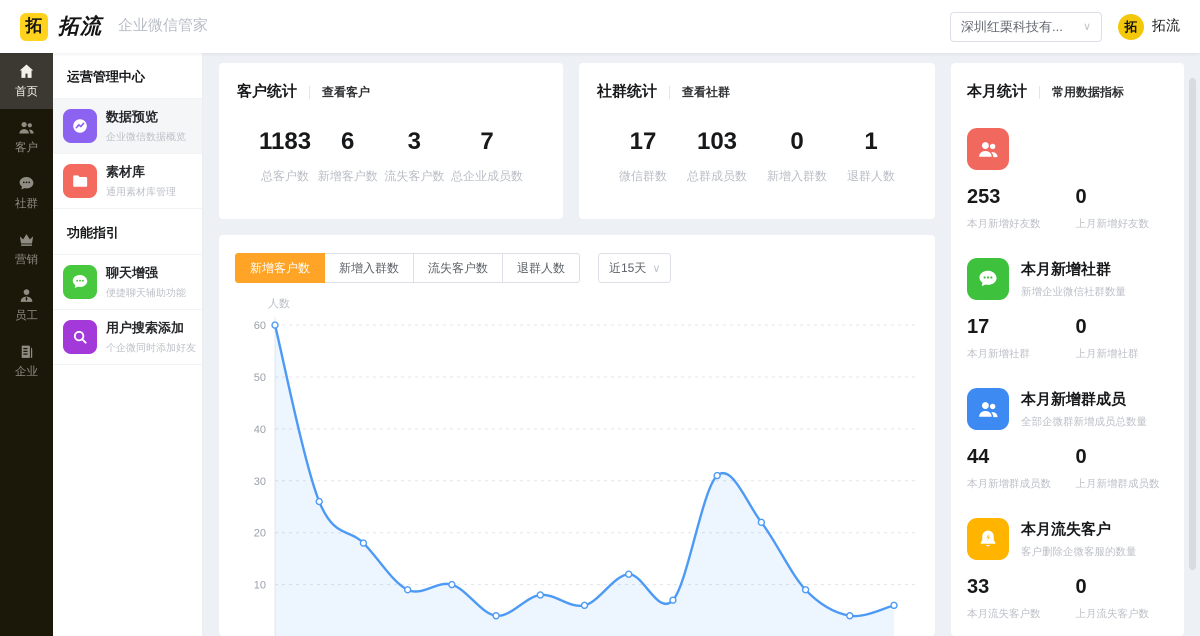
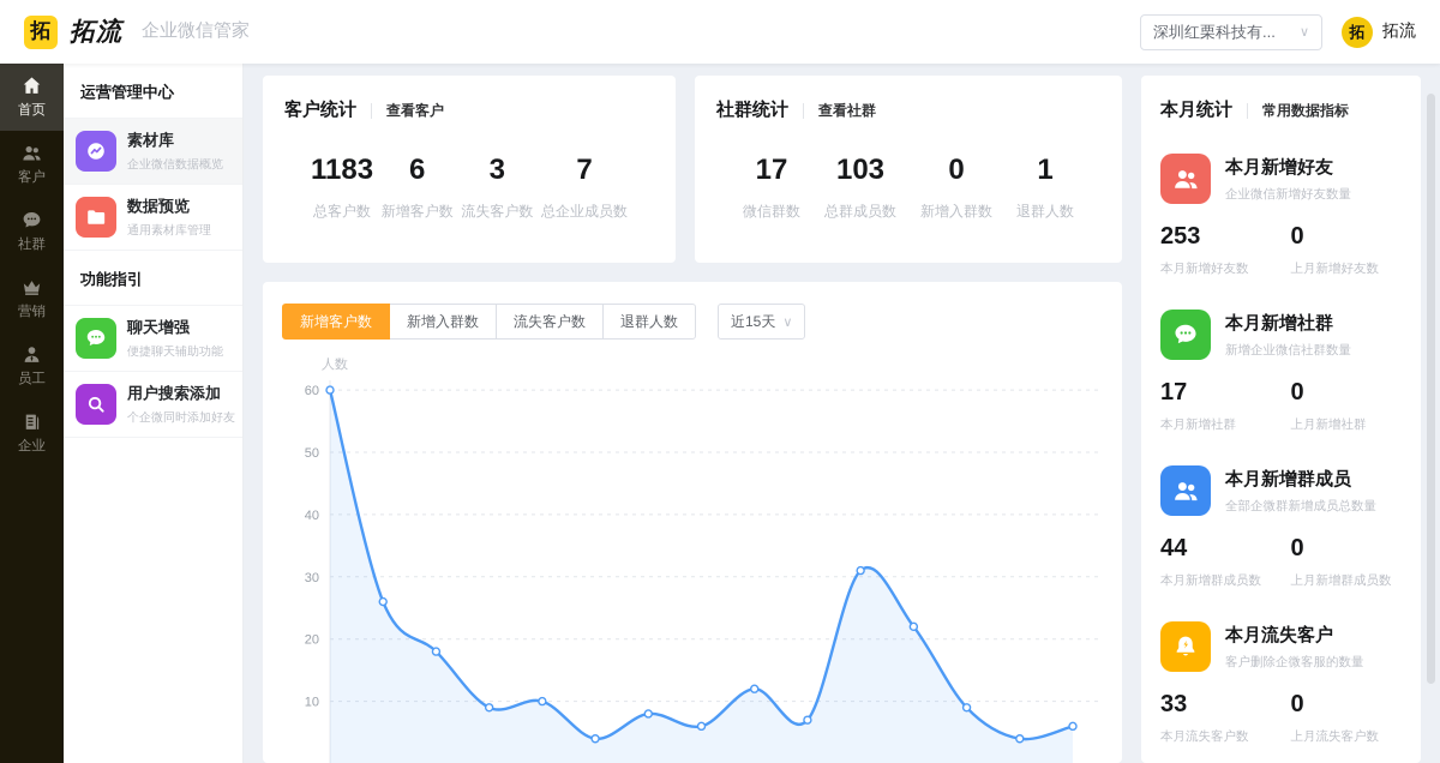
  拓
  拓流
  企业微信管家
  深圳红栗科技有...
  ∨
  拓
  拓流
  首页
  客户
  社群
  营销
  员工
  企业
  运营管理中心
- 数据预览
+ 素材库
  企业微信数据概览
- 素材库
+ 数据预览
  通用素材库管理
  功能指引
  聊天增强
  便捷聊天辅助功能
  用户搜索添加
  个企微同时添加好友
  客户统计
  查看客户
  1183
  总客户数
  6
  新增客户数
  3
  流失客户数
  7
  总企业成员数
  社群统计
  查看社群
  17
  微信群数
  103
  总群成员数
  0
  新增入群数
  1
  退群人数
  新增客户数
  新增入群数
  流失客户数
  退群人数
  近15天
  ∨
  60
  50
  40
  30
  20
  10
  人数
  本月统计
  常用数据指标
+ 本月新增好友
+ 企业微信新增好友数量
  253
  本月新增好友数
  0
  上月新增好友数
  本月新增社群
  新增企业微信社群数量
  17
  本月新增社群
  0
  上月新增社群
  本月新增群成员
  全部企微群新增成员总数量
  44
  本月新增群成员数
  0
  上月新增群成员数
  本月流失客户
  客户删除企微客服的数量
  33
  本月流失客户数
  0
  上月流失客户数
